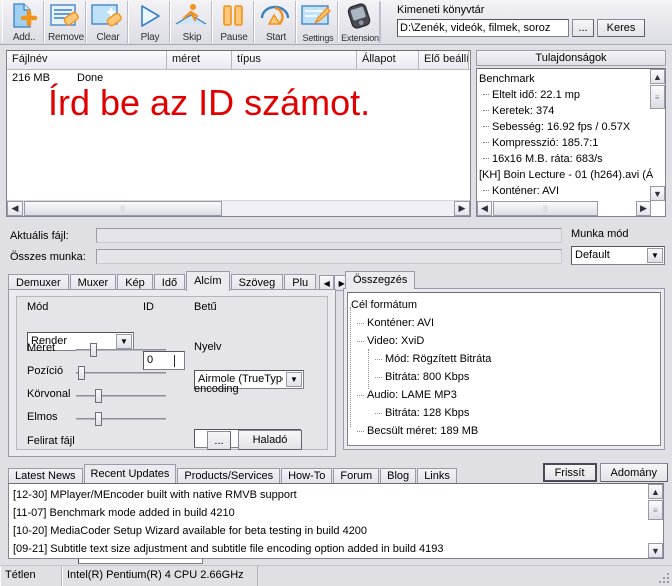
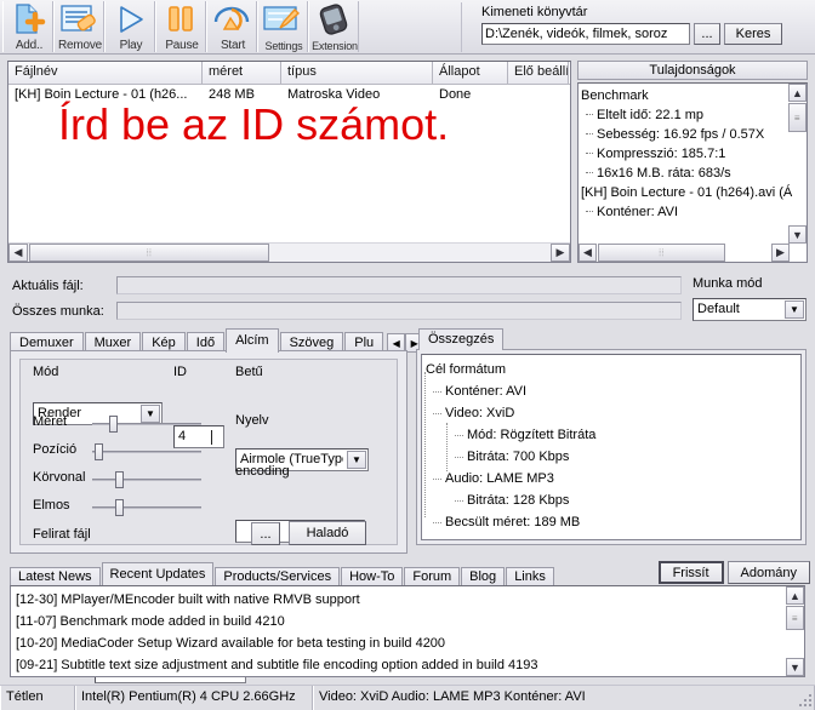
  Add..
  Remove
- Clear
  Play
- Skip
  Pause
  Start
  Settings
  Extension
  Kimeneti könyvtár
  D:\Zenék, videók, filmek, soroz
  ...
  Keres
  Fájlnév
  méret
  típus
  Állapot
  Elő beállí
+ [KH] Boin Lecture - 01 (h26...
- 216 MB
+ 248 MB
+ Matroska Video
  Done
  ◀
  ⦙⦙
  ▶
  Írd be az ID számot.
  Tulajdonságok
  Benchmark
  Eltelt idő: 22.1 mp
- Keretek: 374
  Sebesség: 16.92 fps / 0.57X
  Kompresszió: 185.7:1
  16x16 M.B. ráta: 683/s
  [KH] Boin Lecture - 01 (h264).avi (Á
  Konténer: AVI
  ▲
  ≡
  ▼
  ◀
  ⦙⦙
  ▶
  Aktuális fájl:
  Összes munka:
  Munka mód
  Default
  ▼
  Demuxer
  Muxer
  Kép
  Idő
  Alcím
  Szöveg
  Plu
  ◀
  ▶
  Mód
  Render
  ▼
  ID
- 0
+ 4
  Betű
  Airmole (TrueTyp
  ▼
  Méret
  Pozíció
  Körvonal
  Elmos
  Nyelv
  encoding
  Felirat fájl
  ...
  Haladó
  Összegzés
  Cél formátum
  Konténer: AVI
  Video: XviD
  Mód: Rögzített Bitráta
- Bitráta: 800 Kbps
+ Bitráta: 700 Kbps
  Audio: LAME MP3
  Bitráta: 128 Kbps
  Becsült méret: 189 MB
  Latest News
  Recent Updates
  Products/Services
  How-To
  Forum
  Blog
  Links
  Frissít
  Adomány
  [12-30] MPlayer/MEncoder built with native RMVB support
  [11-07] Benchmark mode added in build 4210
  [10-20] MediaCoder Setup Wizard available for beta testing in build 4200
  [09-21] Subtitle text size adjustment and subtitle file encoding option added in build 4193
  ▲
  ≡
  ▼
  Tétlen
  Intel(R) Pentium(R) 4 CPU 2.66GHz
+ Video: XviD Audio: LAME MP3 Konténer: AVI
